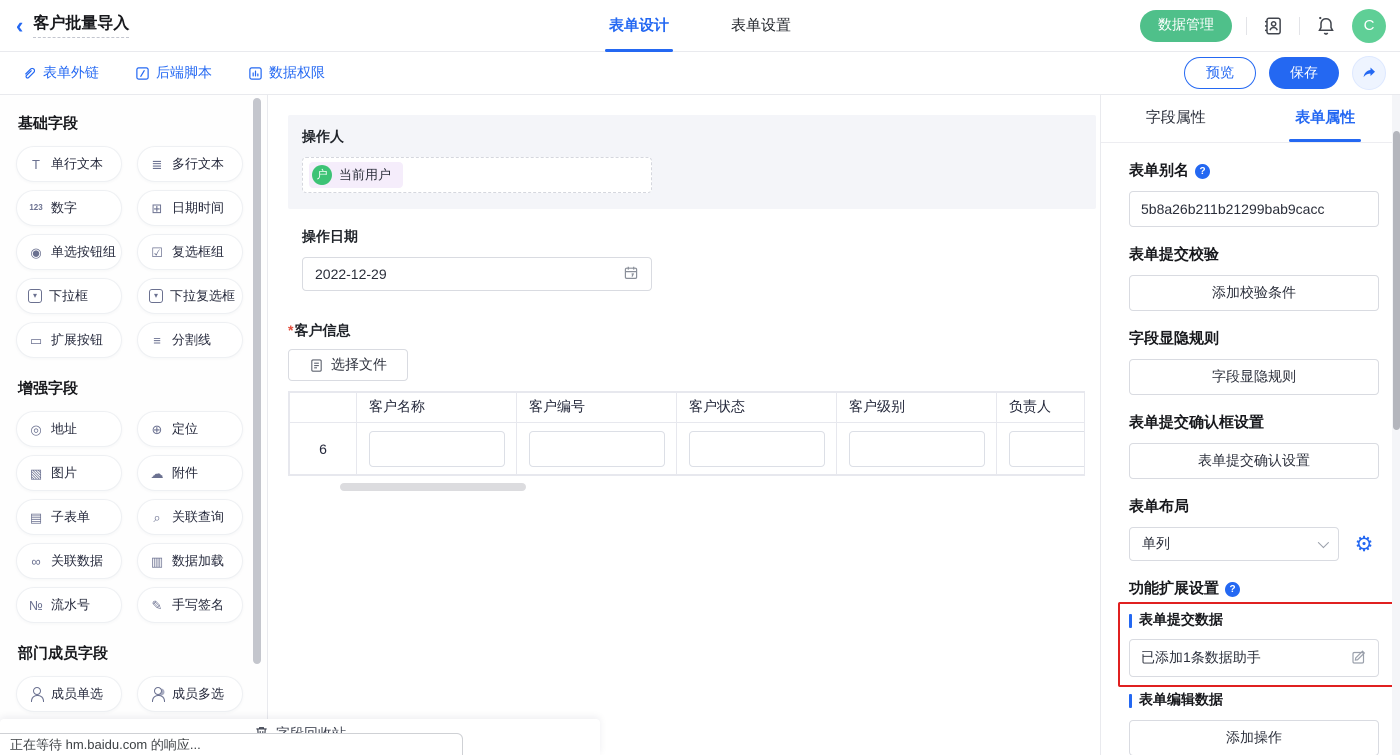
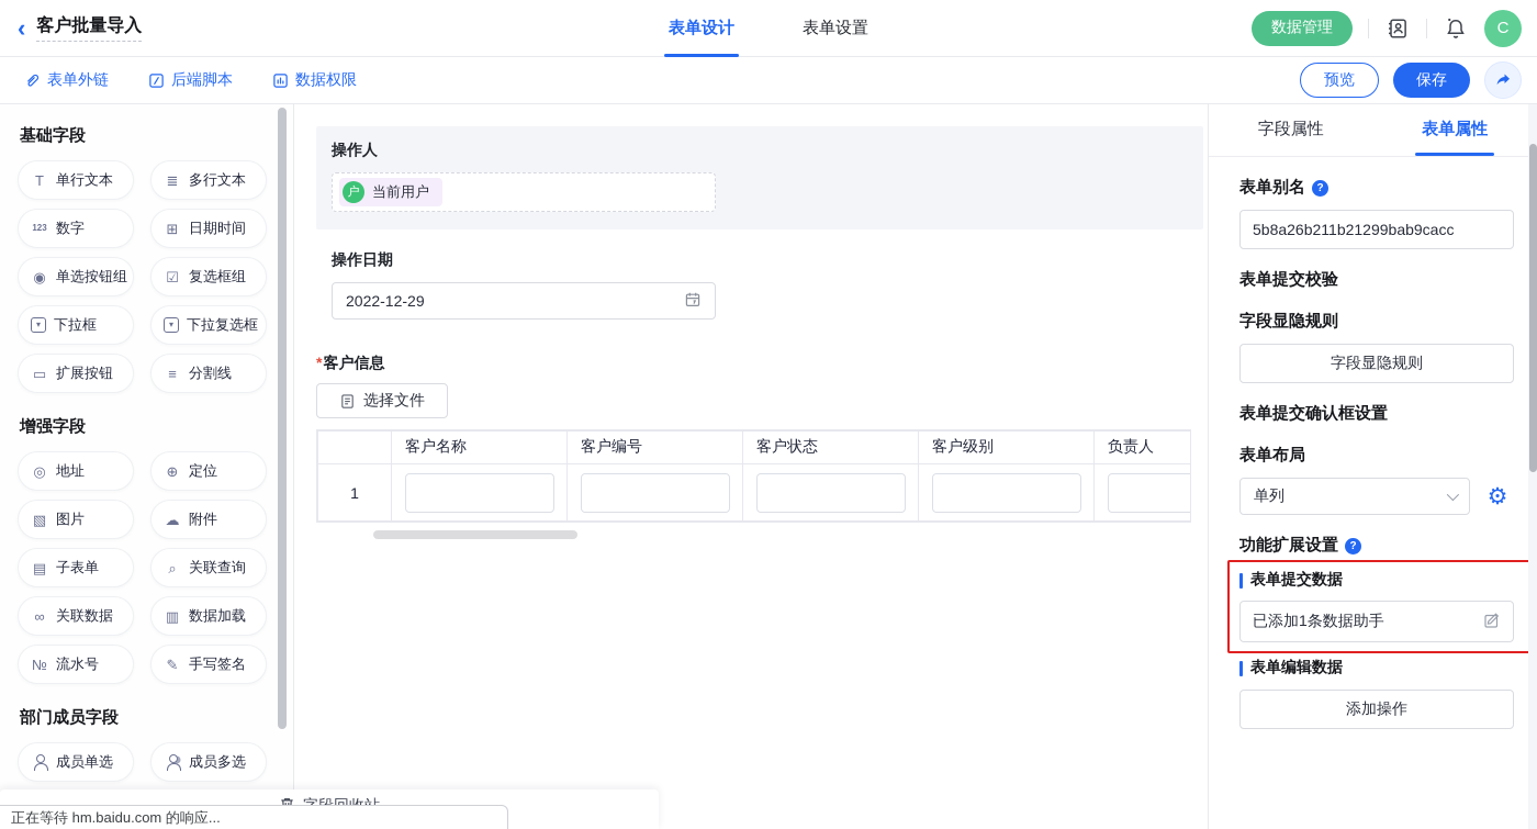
  ‹
  客户批量导入
  表单设计
  表单设置
  数据管理
  C
  表单外链
  后端脚本
  数据权限
  预览
  保存
  基础字段
  T
  单行文本
  ≣
  多行文本
  123
  数字
  ⊞
  日期时间
  ◉
  单选按钮组
  ☑
  复选框组
  ▾
  下拉框
  ▾
  下拉复选框
  ▭
  扩展按钮
  ≡
  分割线
  增强字段
  ◎
  地址
  ⊕
  定位
  ▧
  图片
  ☁
  附件
  ▤
  子表单
  ⌕
  关联查询
  ∞
  关联数据
  ▥
  数据加载
  №
  流水号
  ✎
  手写签名
  部门成员字段
  成员单选
  成员多选
  操作人
  户
  当前用户
  操作日期
  2022-12-29
  *客户信息
  选择文件
  	客户名称	客户编号	客户状态	客户级别	负责人
- 6
+ 1
  字段属性
  表单属性
  表单别名
  ?
  5b8a26b211b21299bab9cacc
  表单提交校验
- 添加校验条件
  字段显隐规则
  字段显隐规则
  表单提交确认框设置
- 表单提交确认设置
  表单布局
  单列
  ⚙
  功能扩展设置
  ?
  表单提交数据
  已添加1条数据助手
  表单编辑数据
  添加操作
  正在等待 hm.baidu.com 的响应...
